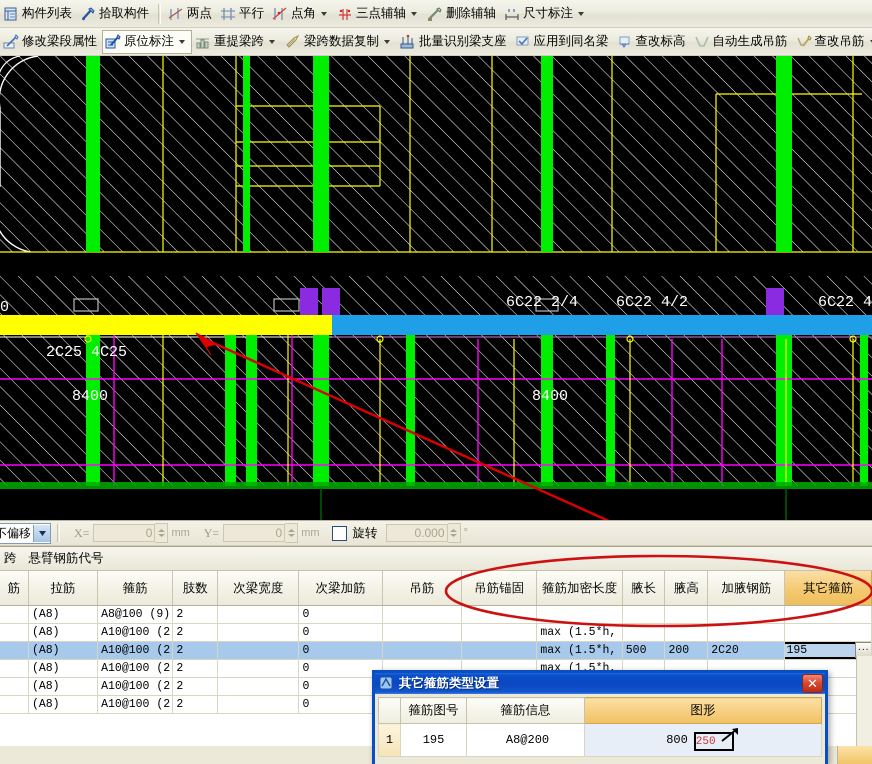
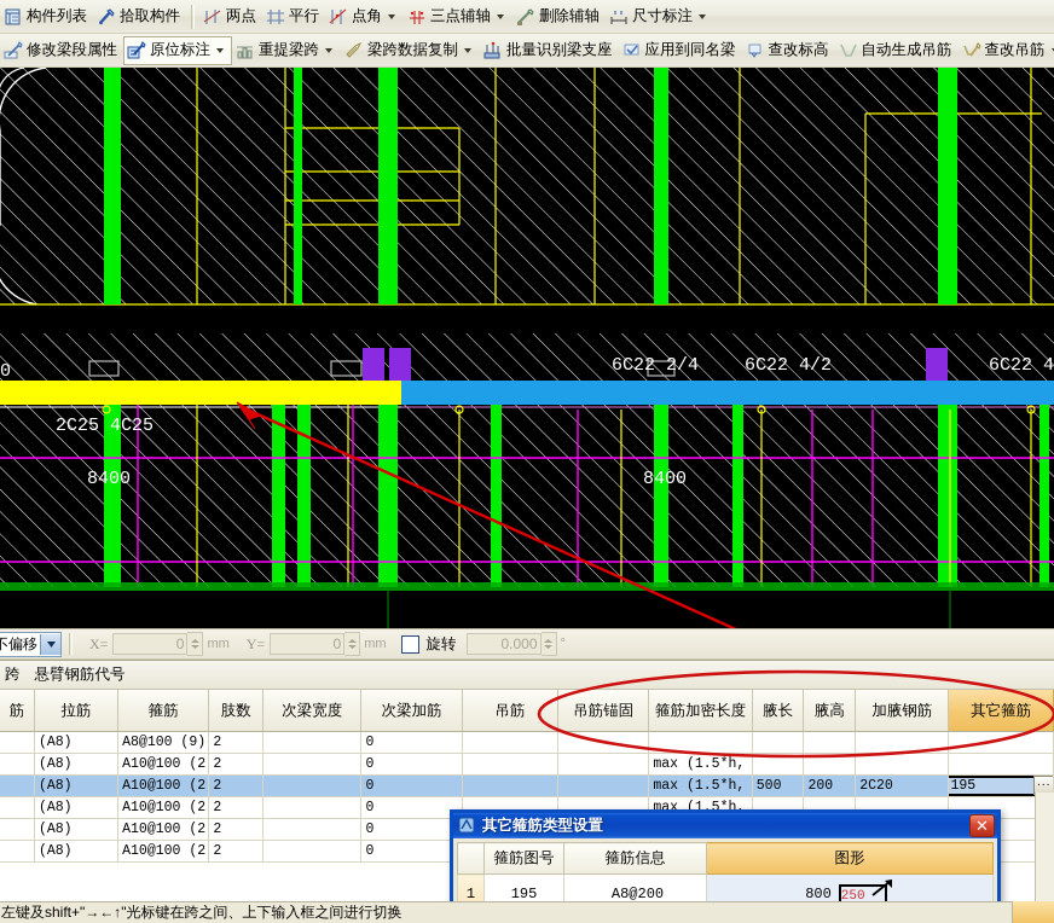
  构件列表
  拾取构件
  两点
  平行
  点角
  三点辅轴
  删除辅轴
  尺寸标注
  修改梁段属性
  原位标注
  重提梁跨
  梁跨数据复制
  批量识别梁支座
  应用到同名梁
  查改标高
  自动生成吊筋
  查改吊筋
  0
  2C25 4C25
  8400
  8400
  6C22 2/4
  6C22 4/2
  6C22 4
  不偏移
  X=
  0
  mm
  Y=
  0
  mm
  旋转
  0.000
  °
  跨
  悬臂钢筋代号
  筋	拉筋	箍筋	肢数	次梁宽度	次梁加筋	吊筋	吊筋锚固	箍筋加密长度	腋长	腋高	加腋钢筋	其它箍筋
  	(A8)	A8@100 (9)	2		0
  	(A8)	A10@100 (2	2		0			max (1.5*h,
  	(A8)	A10@100 (2	2		0			max (1.5*h,	500	200	2C20	195 ···
  	(A8)	A10@100 (2	2		0			max (1.5*h,
  	(A8)	A10@100 (2	2		0
  	(A8)	A10@100 (2	2		0
  其它箍筋类型设置
  ✕
  	箍筋图号	箍筋信息	图形
  1	195	A8@200	800 250
+ 左键及shift+"→←↑"光标键在跨之间、上下输入框之间进行切换
